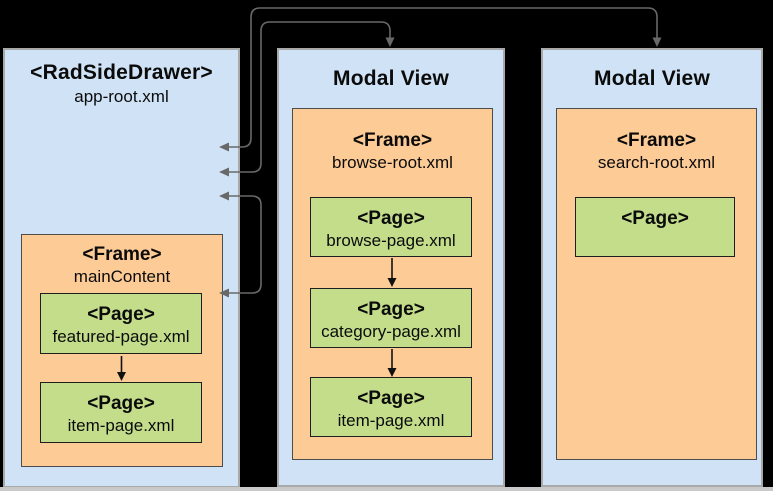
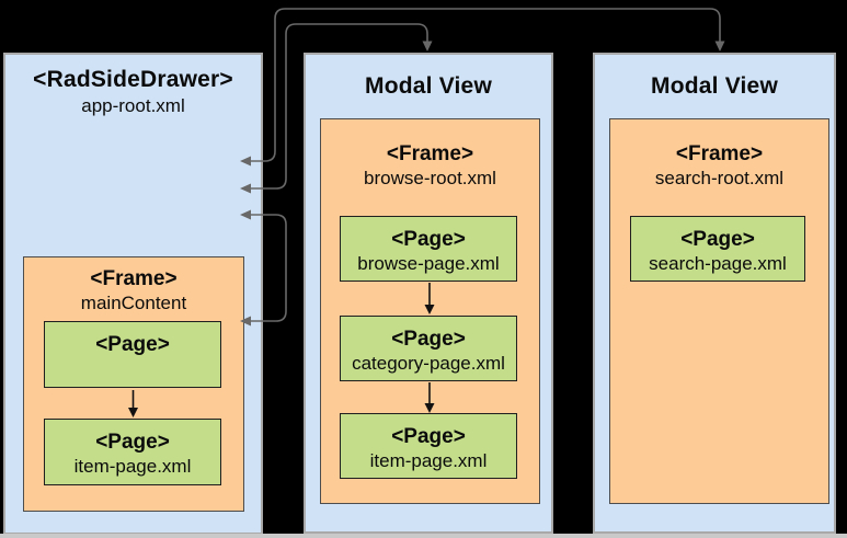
  <RadSideDrawer>
  app-root.xml
  <Frame>
  mainContent
  <Page>
- featured-page.xml
  <Page>
  item-page.xml
  Modal View
  <Frame>
  browse-root.xml
  <Page>
  browse-page.xml
  <Page>
  category-page.xml
  <Page>
  item-page.xml
  Modal View
  <Frame>
  search-root.xml
  <Page>
+ search-page.xml
